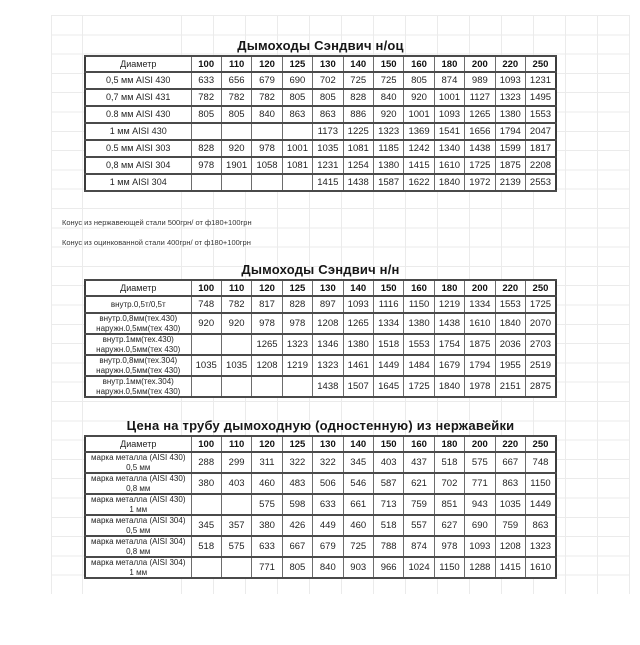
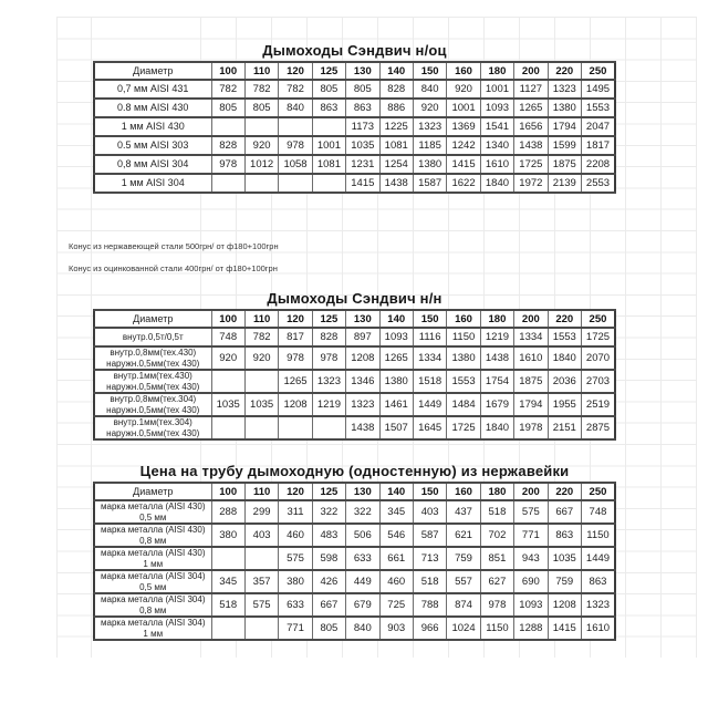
  Дымоходы Сэндвич н/оц
  Диаметр	100	110	120	125	130	140	150	160	180	200	220	250
- 0,5 мм AISI 430	633	656	679	690	702	725	725	805	874	989	1093	1231
  0,7 мм AISI 431	782	782	782	805	805	828	840	920	1001	1127	1323	1495
  0.8 мм AISI 430	805	805	840	863	863	886	920	1001	1093	1265	1380	1553
  1 мм AISI 430					1173	1225	1323	1369	1541	1656	1794	2047
  0.5 мм AISI 303	828	920	978	1001	1035	1081	1185	1242	1340	1438	1599	1817
- 0,8 мм AISI 304	978	1901	1058	1081	1231	1254	1380	1415	1610	1725	1875	2208
+ 0,8 мм AISI 304	978	1012	1058	1081	1231	1254	1380	1415	1610	1725	1875	2208
  1 мм AISI 304					1415	1438	1587	1622	1840	1972	2139	2553
  Конус из нержавеющей стали 500грн/ от ф180+100грн
  Конус из оцинкованной стали 400грн/ от ф180+100грн
  Дымоходы Сэндвич н/н
  Диаметр	100	110	120	125	130	140	150	160	180	200	220	250
  внутр.0,5т/0,5т	748	782	817	828	897	1093	1116	1150	1219	1334	1553	1725
  внутр.0,8мм(тех.430) наружн.0,5мм(тех 430)	920	920	978	978	1208	1265	1334	1380	1438	1610	1840	2070
  внутр.1мм(тех.430) наружн.0,5мм(тех 430)			1265	1323	1346	1380	1518	1553	1754	1875	2036	2703
  внутр.0,8мм(тех.304) наружн.0,5мм(тех 430)	1035	1035	1208	1219	1323	1461	1449	1484	1679	1794	1955	2519
  внутр.1мм(тех.304) наружн.0,5мм(тех 430)					1438	1507	1645	1725	1840	1978	2151	2875
  Цена на трубу дымоходную (одностенную) из нержавейки
  Диаметр	100	110	120	125	130	140	150	160	180	200	220	250
  марка металла (AISI 430) 0,5 мм	288	299	311	322	322	345	403	437	518	575	667	748
  марка металла (AISI 430) 0,8 мм	380	403	460	483	506	546	587	621	702	771	863	1150
  марка металла (AISI 430) 1 мм			575	598	633	661	713	759	851	943	1035	1449
  марка металла (AISI 304) 0,5 мм	345	357	380	426	449	460	518	557	627	690	759	863
  марка металла (AISI 304) 0,8 мм	518	575	633	667	679	725	788	874	978	1093	1208	1323
  марка металла (AISI 304) 1 мм			771	805	840	903	966	1024	1150	1288	1415	1610
